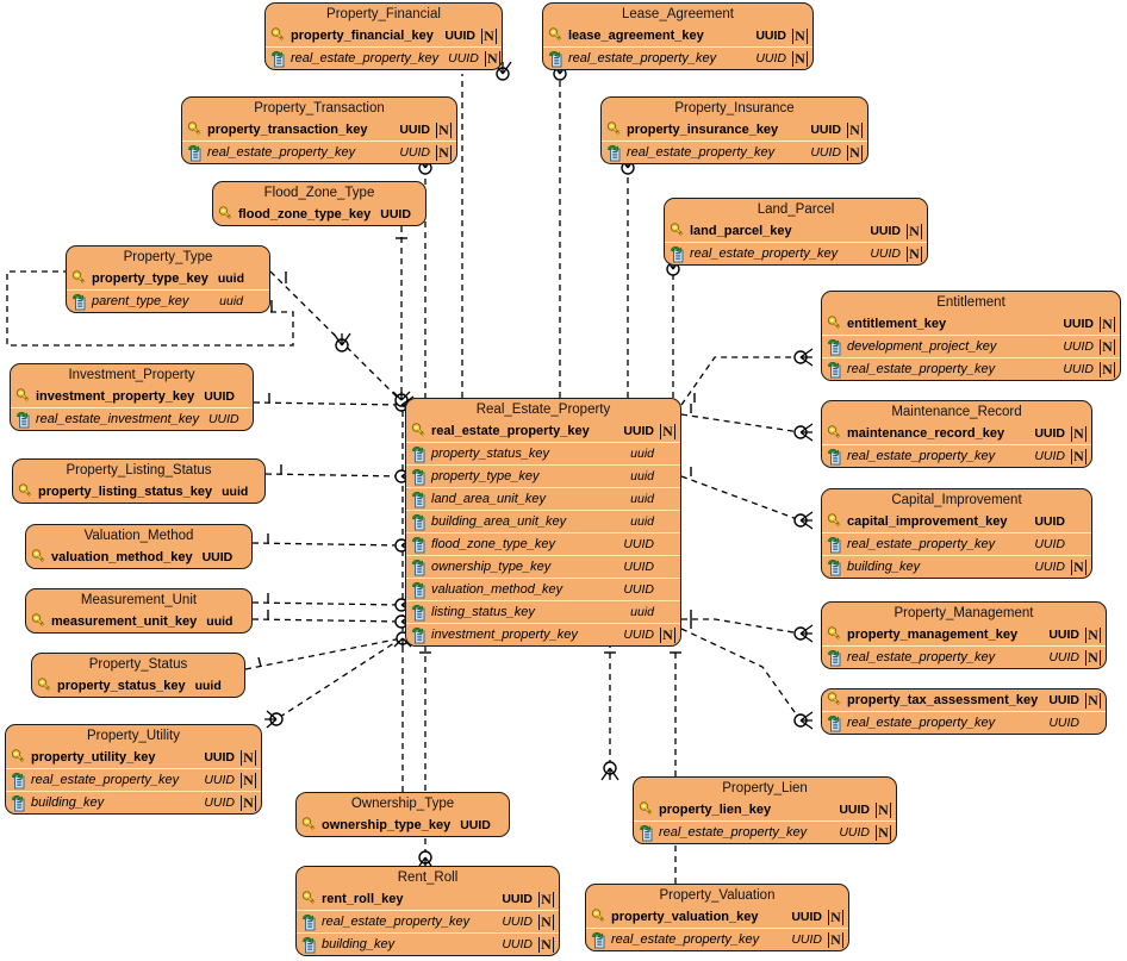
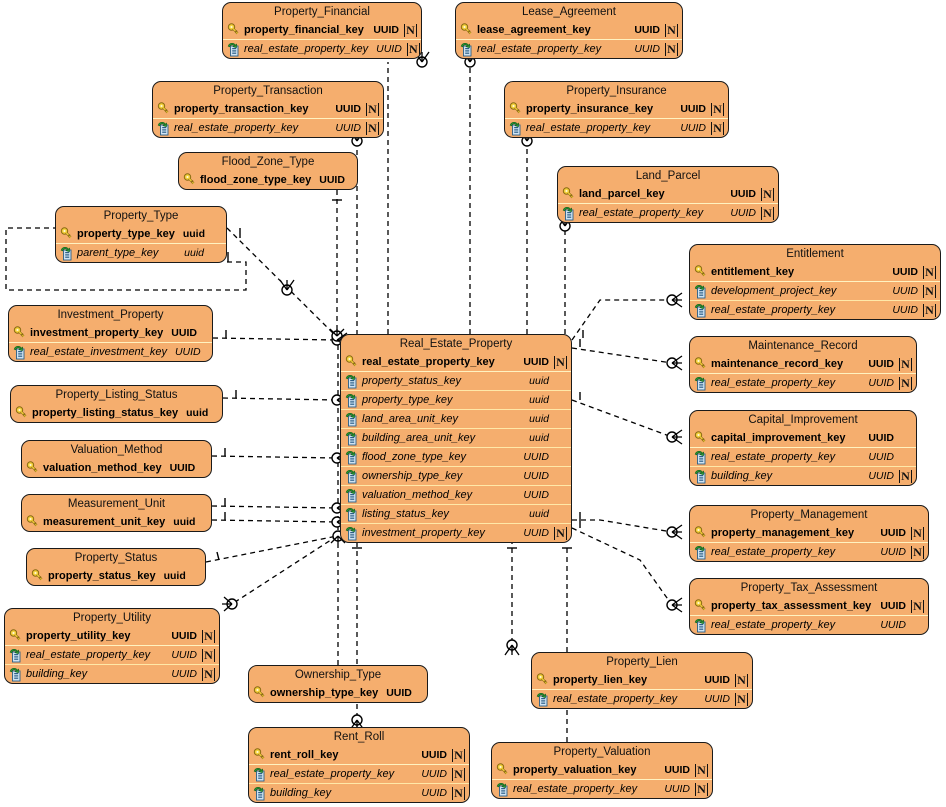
  Property_Financial
  property_financial_key
  UUID
  N
  real_estate_property_key
  UUID
  N
  Lease_Agreement
  lease_agreement_key
  UUID
  N
  real_estate_property_key
  UUID
  N
  Property_Transaction
  property_transaction_key
  UUID
  N
  real_estate_property_key
  UUID
  N
  Property_Insurance
  property_insurance_key
  UUID
  N
  real_estate_property_key
  UUID
  N
  Flood_Zone_Type
  flood_zone_type_key
  UUID
  Land_Parcel
  land_parcel_key
  UUID
  N
  real_estate_property_key
  UUID
  N
  Property_Type
  property_type_key
  uuid
  parent_type_key
  uuid
  Entitlement
  entitlement_key
  UUID
  N
  development_project_key
  UUID
  N
  real_estate_property_key
  UUID
  N
  Investment_Property
  investment_property_key
  UUID
  real_estate_investment_key
  UUID
  Real_Estate_Property
  real_estate_property_key
  UUID
  N
  property_status_key
  uuid
  property_type_key
  uuid
  land_area_unit_key
  uuid
  building_area_unit_key
  uuid
  flood_zone_type_key
  UUID
  ownership_type_key
  UUID
  valuation_method_key
  UUID
  listing_status_key
  uuid
  investment_property_key
  UUID
  N
  Maintenance_Record
  maintenance_record_key
  UUID
  N
  real_estate_property_key
  UUID
  N
  Property_Listing_Status
  property_listing_status_key
  uuid
  Capital_Improvement
  capital_improvement_key
  UUID
  real_estate_property_key
  UUID
  building_key
  UUID
  N
  Valuation_Method
  valuation_method_key
  UUID
  Measurement_Unit
  measurement_unit_key
  uuid
  Property_Management
  property_management_key
  UUID
  N
  real_estate_property_key
  UUID
  N
  Property_Status
  property_status_key
  uuid
+ Property_Tax_Assessment
  property_tax_assessment_key
  UUID
  N
  real_estate_property_key
  UUID
  Property_Utility
  property_utility_key
  UUID
  N
  real_estate_property_key
  UUID
  N
  building_key
  UUID
  N
  Property_Lien
  property_lien_key
  UUID
  N
  real_estate_property_key
  UUID
  N
  Ownership_Type
  ownership_type_key
  UUID
  Rent_Roll
  rent_roll_key
  UUID
  N
  real_estate_property_key
  UUID
  N
  building_key
  UUID
  N
  Property_Valuation
  property_valuation_key
  UUID
  N
  real_estate_property_key
  UUID
  N
